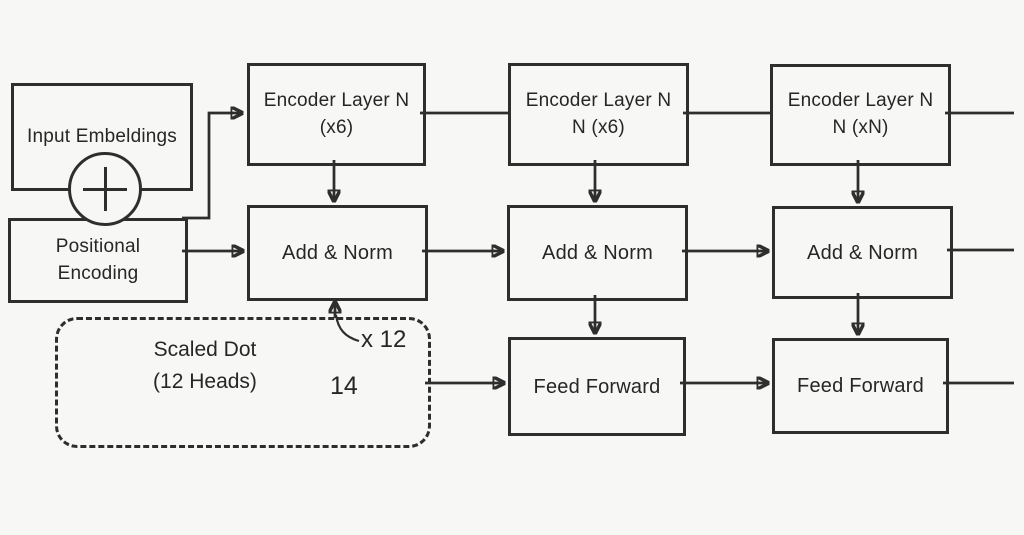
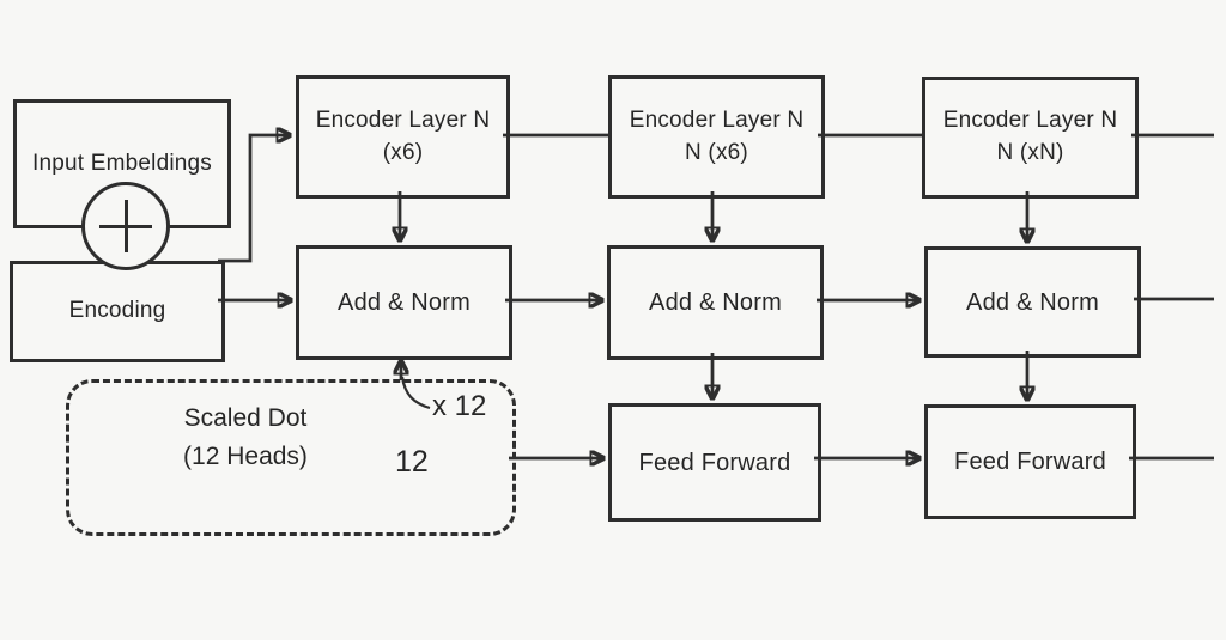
  Input Embeldings
- Positional
  Encoding
  Encoder Layer N
  (x6)
  Encoder Layer N
  N (x6)
  Encoder Layer N
  N (xN)
  Add & Norm
  Add & Norm
  Add & Norm
  Feed Forward
  Feed Forward
  Scaled Dot
  (12 Heads)
- 14
+ 12
  x 12
